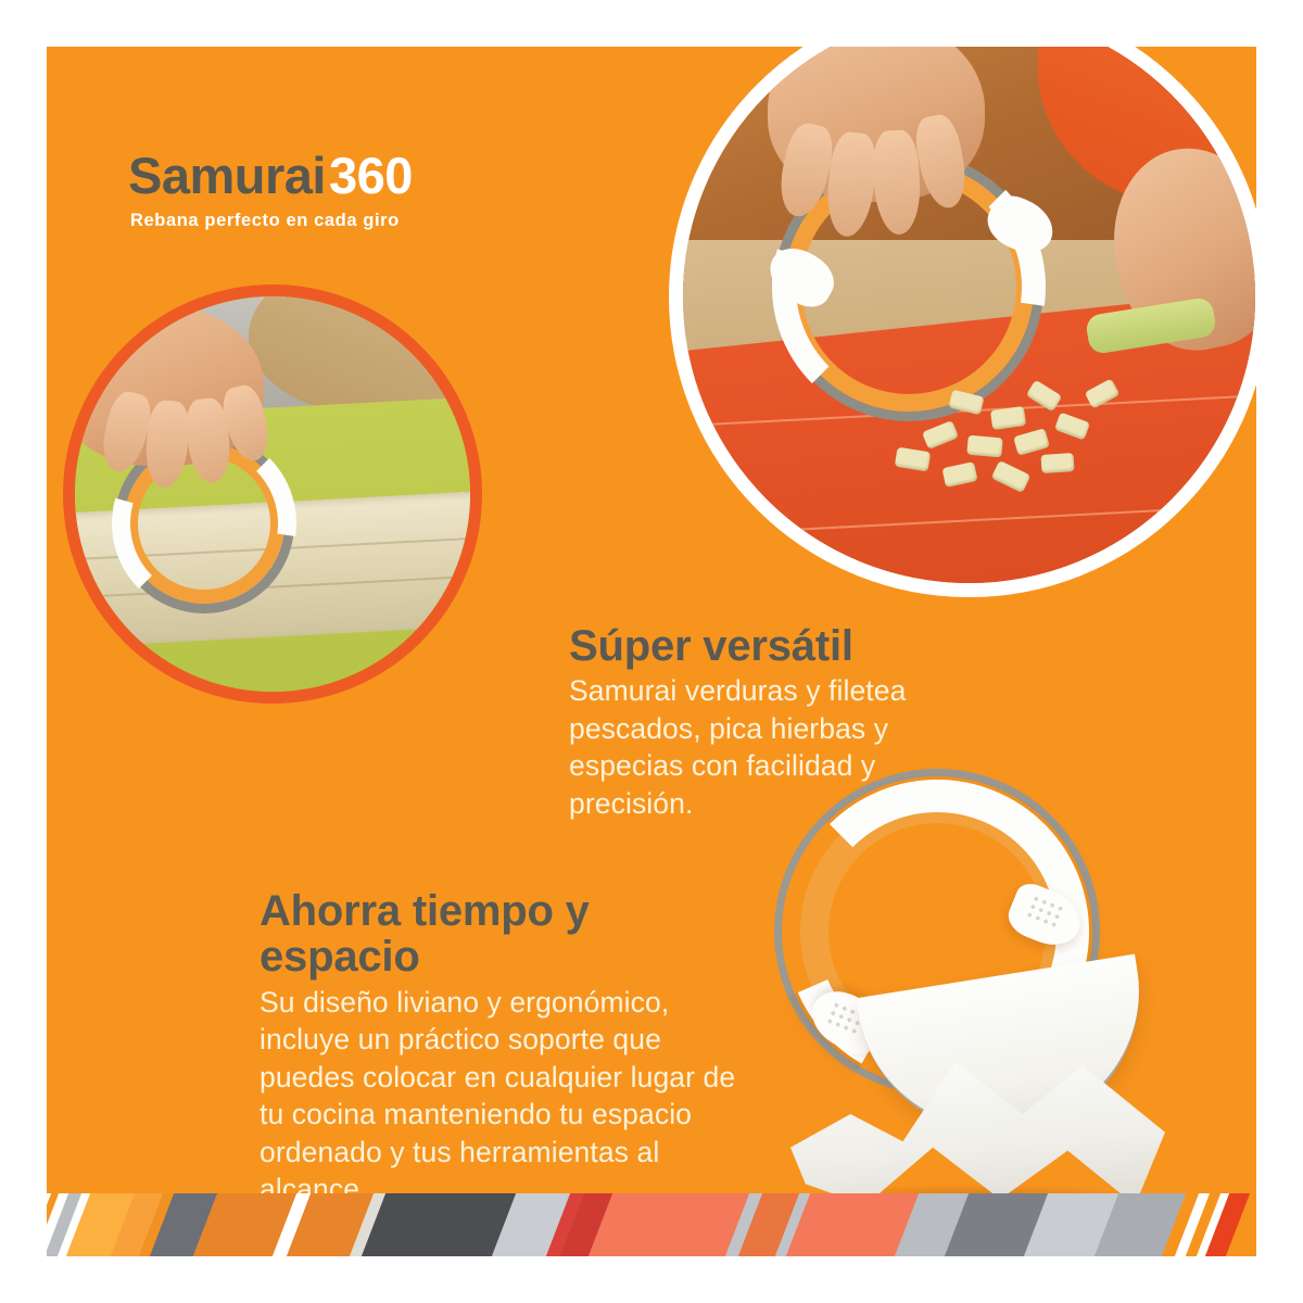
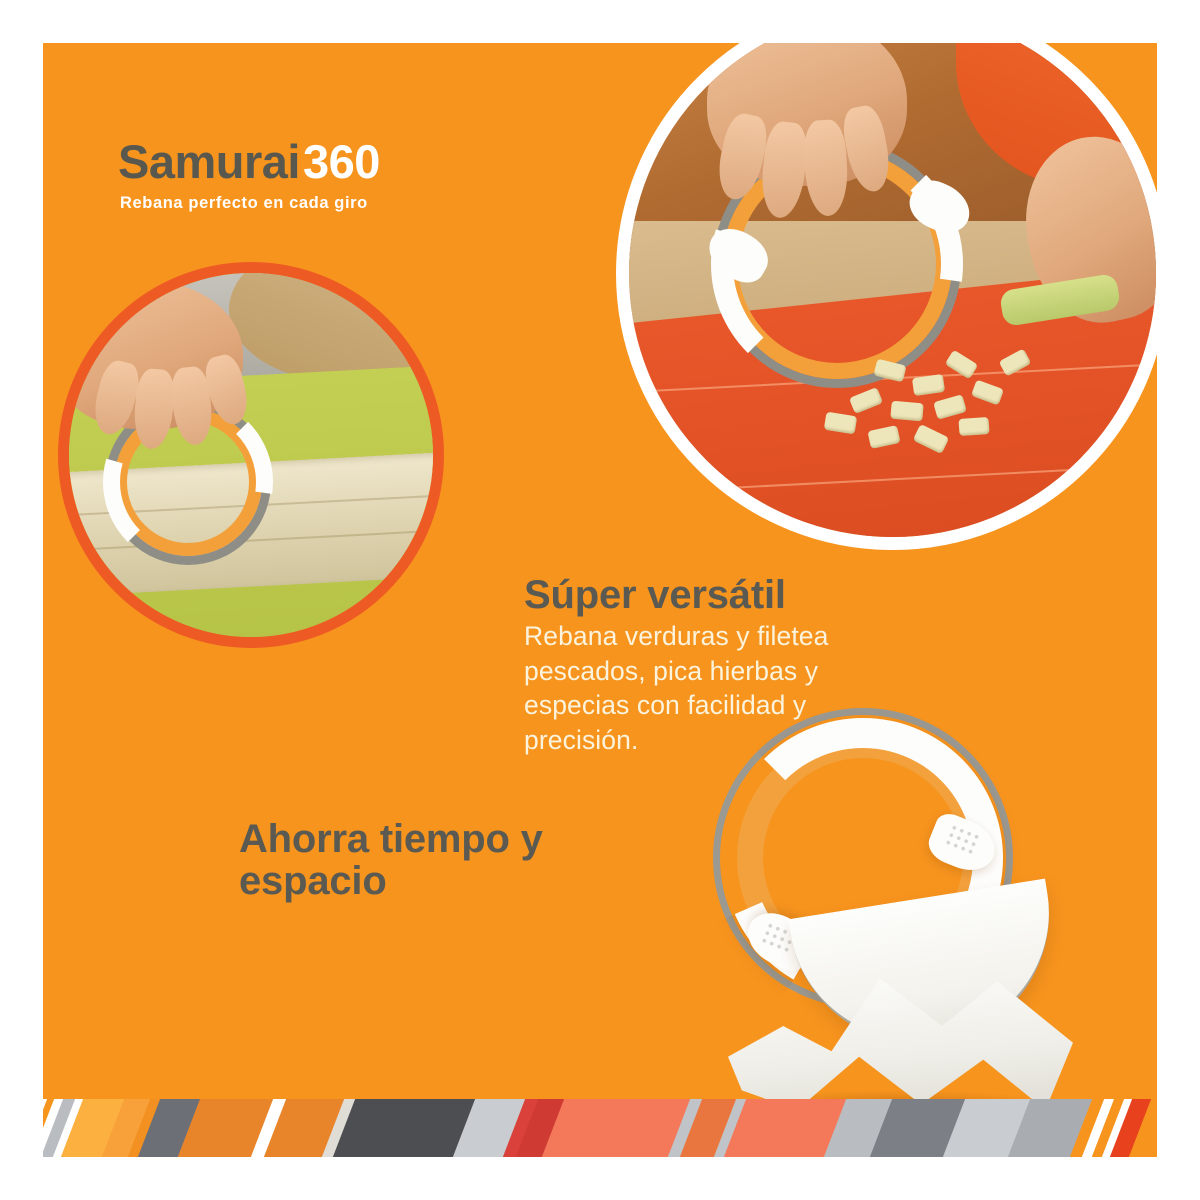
  Samurai360
  Rebana perfecto en cada giro
  Súper versátil
- Samurai verduras y filetea pescados, pica hierbas y especias con facilidad y precisión.
+ Rebana verduras y filetea pescados, pica hierbas y especias con facilidad y precisión.
  Ahorra tiempo y espacio
- Su diseño liviano y ergonómico, incluye un práctico soporte que puedes colocar en cualquier lugar de tu cocina manteniendo tu espacio ordenado y tus herramientas al alcance.
